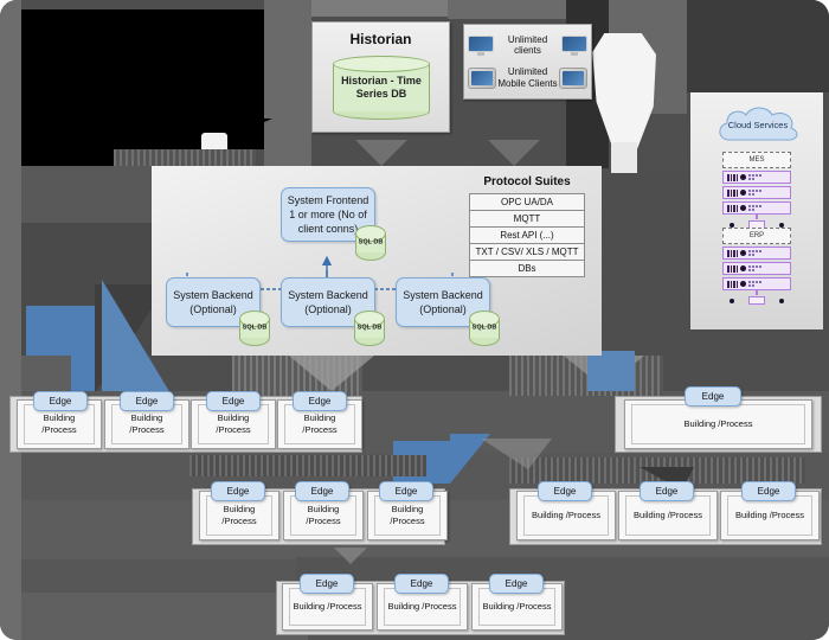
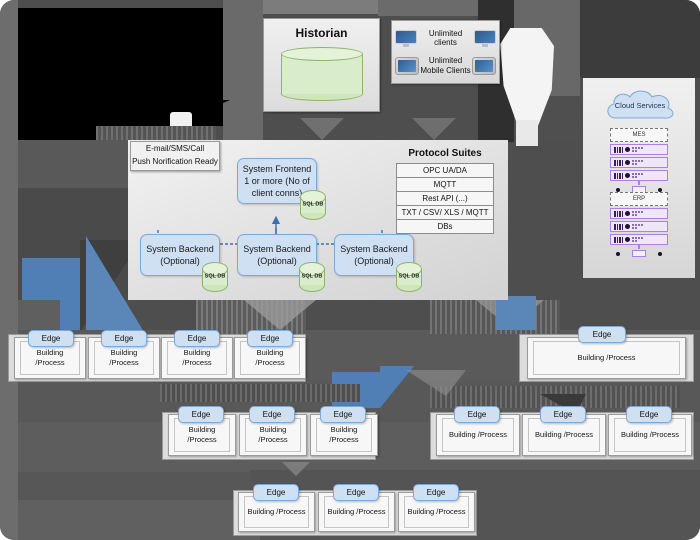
  Historian
- Historian - Time
- Series DB
  Unlimited
  clients
  Unlimited
  Mobile Clients
+ E-mail/SMS/Call
+ Push Norification Ready
  System Frontend
  1 or more (No of
  client conns
  System Backend
  (Optional)
  System Backend
  (Optional)
  System Backend
  (Optional)
  Protocol Suites
  OPC UA/DA
  MQTT
  Rest API (...)
  TXT / CSV/ XLS / MQTT
  DBs
  Cloud Services
  Building
  /Process
  Edge
  Building
  /Process
  Edge
  Building
  /Process
  Edge
  Building
  /Process
  Edge
  Building /Process
  Edge
  Building
  /Process
  Edge
  Building
  /Process
  Edge
  Building
  /Process
  Edge
  Building /Process
  Edge
  Building /Process
  Edge
  Building /Process
  Edge
  Building /Process
  Edge
  Building /Process
  Edge
  Building /Process
  Edge
